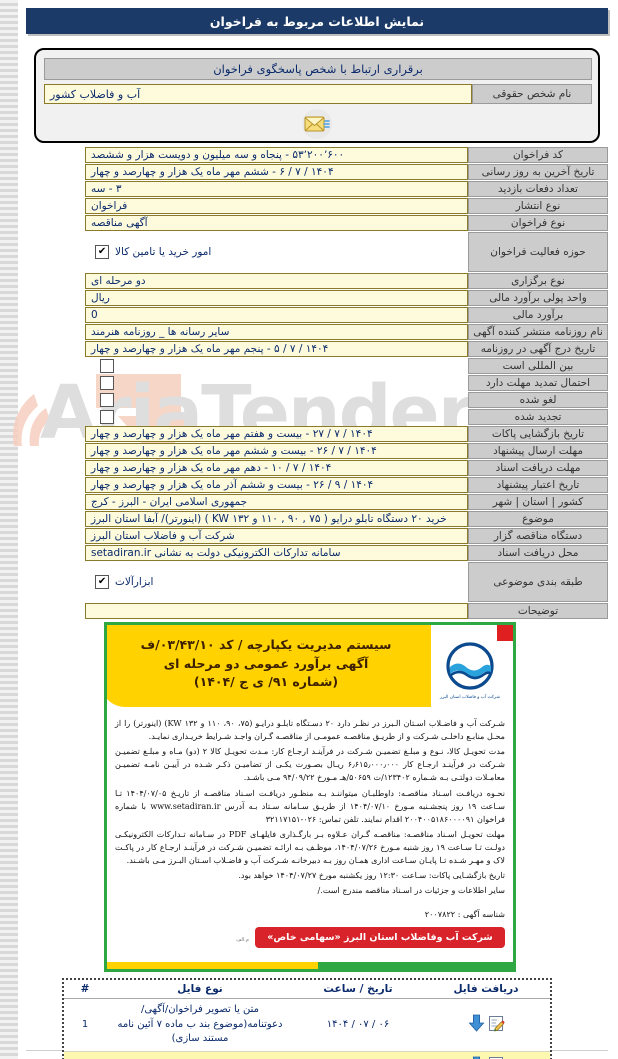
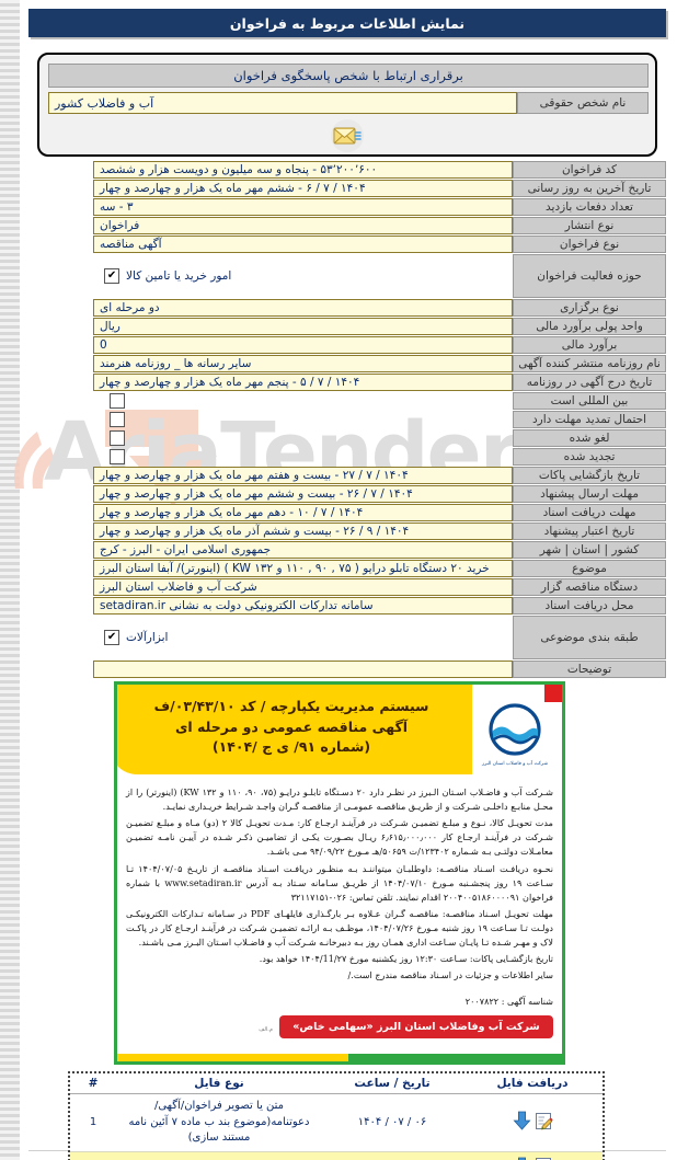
  AiaTender
  نمایش اطلاعات مربوط به فراخوان
  برقراری ارتباط با شخص پاسخگوی فراخوان
  نام شخص حقوقی
  آب و فاضلاب کشور
  کد فراخوان
  ۵۳٬۲۰۰٬۶۰۰ - پنجاه و سه میلیون و دویست هزار و ششصد
  تاریخ آخرین به روز رسانی
  ۱۴۰۴ / ۷ / ۶ - ششم مهر ماه یک هزار و چهارصد و چهار
  تعداد دفعات بازدید
  ۳ - سه
  نوع انتشار
  فراخوان
  نوع فراخوان
  آگهی مناقصه
  حوزه فعالیت فراخوان
  ✔
  امور خرید یا تامین کالا
  نوع برگزاری
  دو مرحله ای
  واحد پولی برآورد مالی
  ریال
  برآورد مالی
  0
  نام روزنامه منتشر کننده آگهی
  سایر رسانه ها _ روزنامه هنرمند
  تاریخ درج آگهی در روزنامه
  ۱۴۰۴ / ۷ / ۵ - پنجم مهر ماه یک هزار و چهارصد و چهار
  بین المللی است
  احتمال تمدید مهلت دارد
  لغو شده
  تجدید شده
  تاریخ بازگشایی پاکات
  ۱۴۰۴ / ۷ / ۲۷ - بیست و هفتم مهر ماه یک هزار و چهارصد و چهار
  مهلت ارسال پیشنهاد
  ۱۴۰۴ / ۷ / ۲۶ - بیست و ششم مهر ماه یک هزار و چهارصد و چهار
  مهلت دریافت اسناد
  ۱۴۰۴ / ۷ / ۱۰ - دهم مهر ماه یک هزار و چهارصد و چهار
  تاریخ اعتبار پیشنهاد
  ۱۴۰۴ / ۹ / ۲۶ - بیست و ششم آذر ماه یک هزار و چهارصد و چهار
  کشور | استان | شهر
  جمهوری اسلامی ایران - البرز - کرج
  موضوع
  خرید ۲۰ دستگاه تابلو درایو ( ۷۵ , ۹۰ , ۱۱۰ و ۱۳۲ KW ) (اینورتر)/ آبفا استان البرز
  دستگاه مناقصه گزار
  شرکت آب و فاضلاب استان البرز
  محل دریافت اسناد
  سامانه تدارکات الکترونیکی دولت به نشانی setadiran.ir
  طبقه بندی موضوعی
  ✔
  ابزارآلات
  توضیحات
  سیستم مدیریت یکپارچه / کد ۰۳/۴۳/۱۰/ف
- آگهی برآورد عمومی دو مرحله ای
+ آگهی مناقصه عمومی دو مرحله ای
  (شماره ۹۱/ ی ج /۱۴۰۴)
  شـرکت آب و فاضـلاب اسـتان الـبرز در نظـر دارد ۲۰ دسـتگاه تابلـو درایـو (۷۵، ۹۰، ۱۱۰ و ۱۳۲ KW) (اینورتر) را از محـل منابـع داخلـی شـرکت و از طریـق مناقصـه عمومـی از مناقصـه گـران واجـد شـرایط خریـداری نمایـد.
  مدت تحویـل کالا، نـوع و مبلـغ تضمیـن شـرکت در فرآینـد ارجـاع کار: مـدت تحویـل کالا ۲ (دو) مـاه و مبلـغ تضمیـن شـرکت در فرآینـد ارجـاع کار ۶٫۶۱۵٫۰۰۰٫۰۰۰ ریـال بصـورت یکـی از تضامیـن ذکـر شـده در آییـن نامـه تضمیـن معامـلات دولتـی بـه شـماره ۱۲۳۴۰۲/ت ۵۰۶۵۹/هـ مـورخ ۹۴/۰۹/۲۲ مـی باشـد.
  نحـوه دریافـت اسـناد مناقصـه: داوطلبـان میتواننـد بـه منظـور دریافـت اسـناد مناقصـه از تاریـخ ۱۴۰۴/۰۷/۰۵ تـا سـاعت ۱۹ روز پنجشـنبه مـورخ ۱۴۰۴/۰۷/۱۰ از طریـق سـامانه سـتاد بـه آدرس www.setadiran.ir با شماره فراخوان ۲۰۰۴۰۰۵۱۸۶۰۰۰۰۹۱ اقدام نمایند. تلفن تماس: ۰۲۶-۳۲۱۱۷۱۵۱
  مهلت تحویـل اسـناد مناقصـه: مناقصـه گـران عـلاوه بـر بارگـذاری فایلهـای PDF در سـامانه تـدارکات الکترونیکـی دولـت تـا سـاعت ۱۹ روز شنبه مـورخ ۱۴۰۴/۰۷/۲۶، موظـف بـه ارائـه تضمیـن شـرکت در فرآینـد ارجـاع کار در پاکـت لاک و مهـر شـده تـا پایـان سـاعت اداری همـان روز بـه دبیرخانـه شـرکت آب و فاضـلاب اسـتان البـرز مـی باشـند.
- تاریخ بازگشـایی پاکات: سـاعت ۱۲:۳۰ روز یکشنبه مورخ ۱۴۰۴/۰۷/۲۷ خواهد بود.
+ تاریخ بازگشـایی پاکات: سـاعت ۱۲:۳۰ روز یکشنبه مورخ ۱۴۰۴/11/۲۷ خواهد بود.
  سایر اطلاعات و جزئیات در اسـناد مناقصه مندرج است./
  شناسه آگهی : ۲۰۰۷۸۲۲
  شرکت آب وفاضلاب استان البرز «سهامی خاص»
  دریافت فایل	تاریخ / ساعت	نوع فایل	#
  	۱۴۰۴ / ۰۷ / ۰۶	متن یا تصویر فراخوان/آگهی/دعوتنامه(موضوع بند ب ماده ۷ آئین نامه مستند سازی)	1
